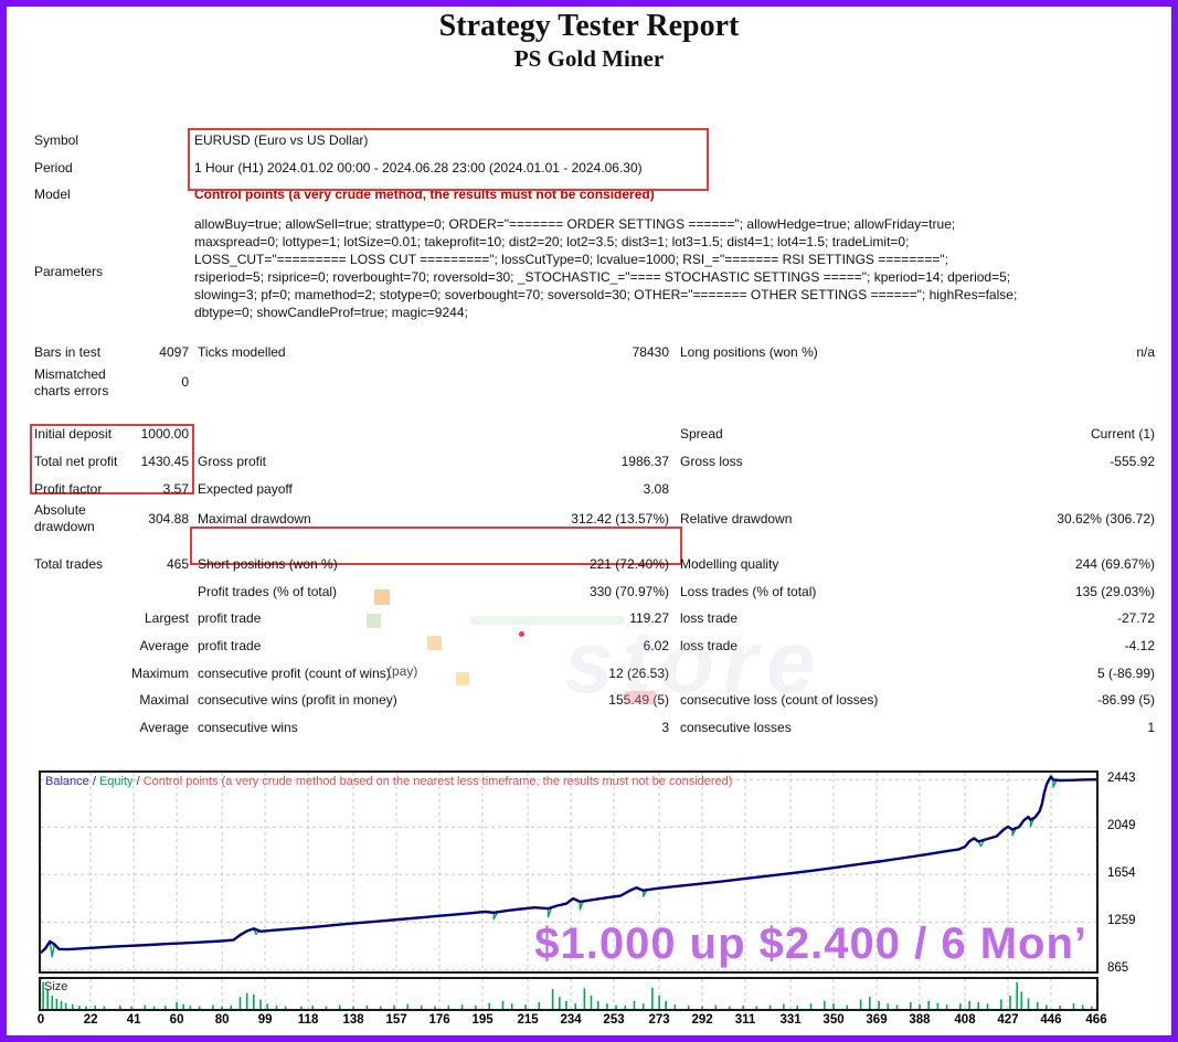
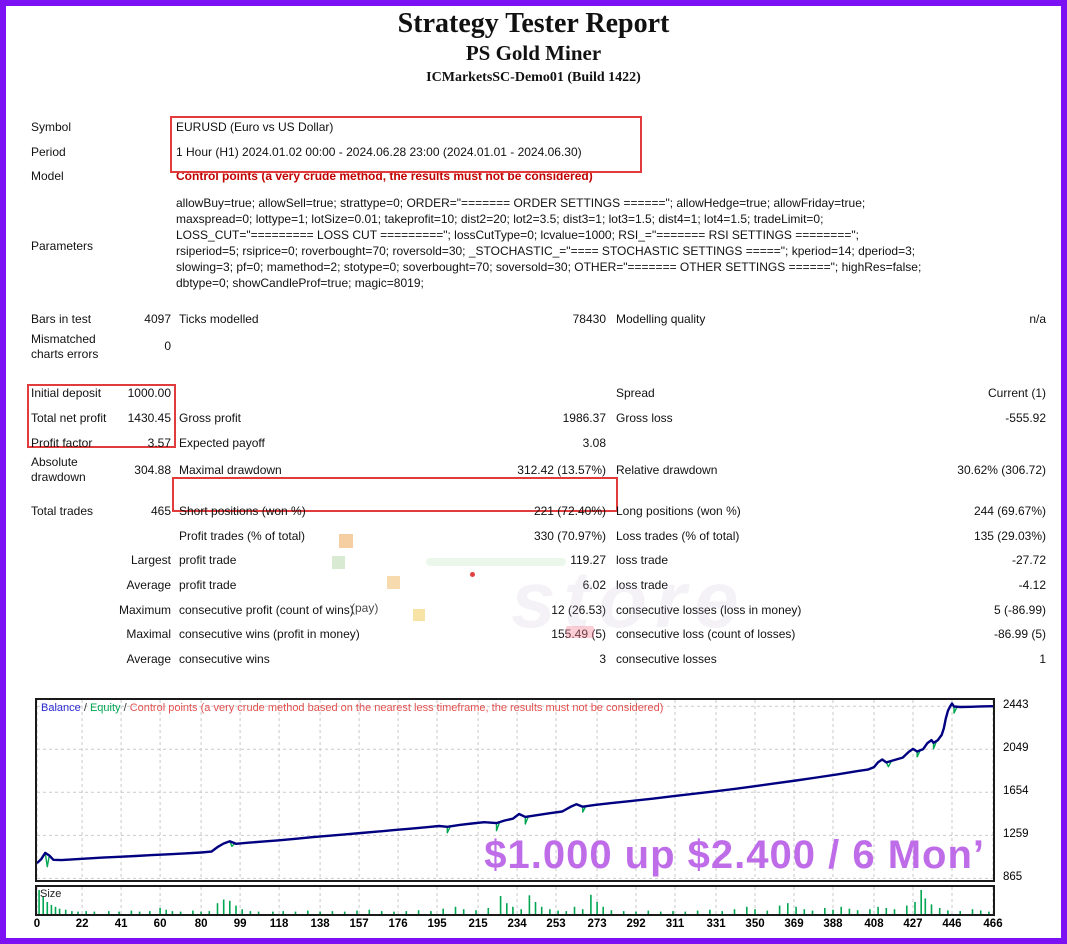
  Strategy Tester Report
  PS Gold Miner
+ ICMarketsSC-Demo01 (Build 1422)
  Symbol
  EURUSD (Euro vs US Dollar)
  Period
  1 Hour (H1) 2024.01.02 00:00 - 2024.06.28 23:00 (2024.01.01 - 2024.06.30)
  Model
  Control points (a very crude method, the results must not be considered)
  Parameters
  allowBuy=true; allowSell=true; strattype=0; ORDER="======= ORDER SETTINGS ======"; allowHedge=true; allowFriday=true;
  maxspread=0; lottype=1; lotSize=0.01; takeprofit=10; dist2=20; lot2=3.5; dist3=1; lot3=1.5; dist4=1; lot4=1.5; tradeLimit=0;
  LOSS_CUT="========= LOSS CUT ========="; lossCutType=0; lcvalue=1000; RSI_="======= RSI SETTINGS ========";
- rsiperiod=5; rsiprice=0; roverbought=70; roversold=30; _STOCHASTIC_="==== STOCHASTIC SETTINGS ====="; kperiod=14; dperiod=5;
+ rsiperiod=5; rsiprice=0; roverbought=70; roversold=30; _STOCHASTIC_="==== STOCHASTIC SETTINGS ====="; kperiod=14; dperiod=3;
  slowing=3; pf=0; mamethod=2; stotype=0; soverbought=70; soversold=30; OTHER="======= OTHER SETTINGS ======"; highRes=false;
- dbtype=0; showCandleProf=true; magic=9244;
+ dbtype=0; showCandleProf=true; magic=8019;
  Bars in test
  4097
  Ticks modelled
  78430
- Long positions (won %)
+ Modelling quality
  n/a
  Mismatched charts errors
  0
  Initial deposit
  1000.00
  Spread
  Current (1)
  Total net profit
  1430.45
  Gross profit
  1986.37
  Gross loss
  -555.92
  Profit factor
  3.57
  Expected payoff
  3.08
  Absolute drawdown
  304.88
  Maximal drawdown
  312.42 (13.57%)
  Relative drawdown
  30.62% (306.72)
  Total trades
  465
  Short positions (won %)
  221 (72.40%)
- Modelling quality
+ Long positions (won %)
  244 (69.67%)
  Profit trades (% of total)
  330 (70.97%)
  Loss trades (% of total)
  135 (29.03%)
  Largest
  profit trade
  119.27
  loss trade
  -27.72
  Average
  profit trade
  6.02
  loss trade
  -4.12
  Maximum
  consecutive profit (count of wins)
  12 (26.53)
+ consecutive losses (loss in money)
  5 (-86.99)
  Maximal
  consecutive wins (profit in money)
  155.49 (5)
  consecutive loss (count of losses)
  -86.99 (5)
  Average
  consecutive wins
  3
  consecutive losses
  1
  store
  (pay)
  Balance / Equity / Control points (a very crude method based on the nearest less timeframe, the results must not be considered)
  $1.000 up $2.400 / 6 Mon’
  2443
  2049
  1654
  1259
  865
  Size
  0
  22
  41
  60
  80
  99
  118
  138
  157
  176
  195
  215
  234
  253
  273
  292
  311
  331
  350
  369
  388
  408
  427
  446
  466
